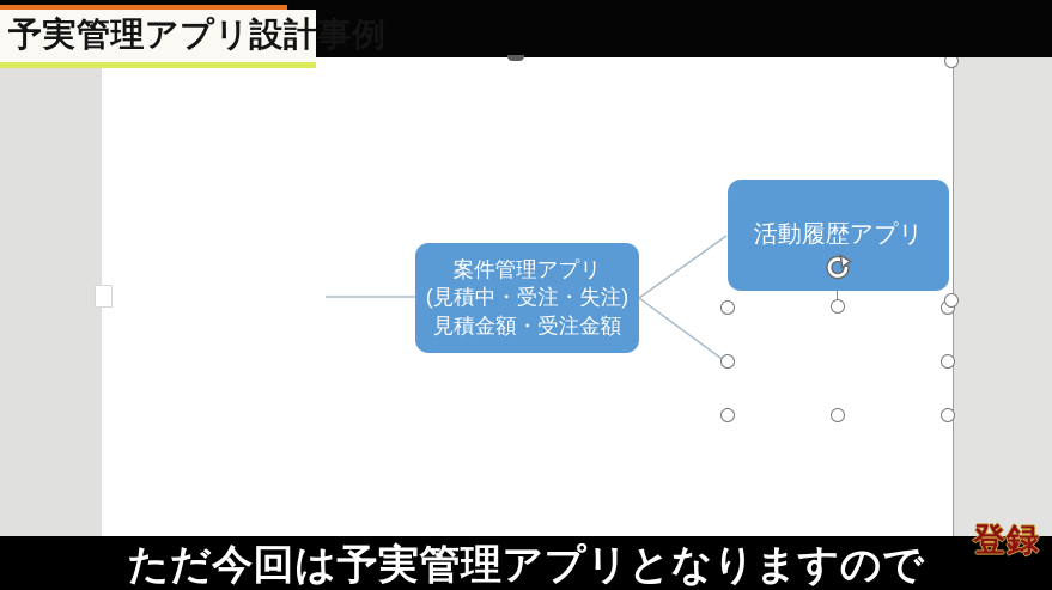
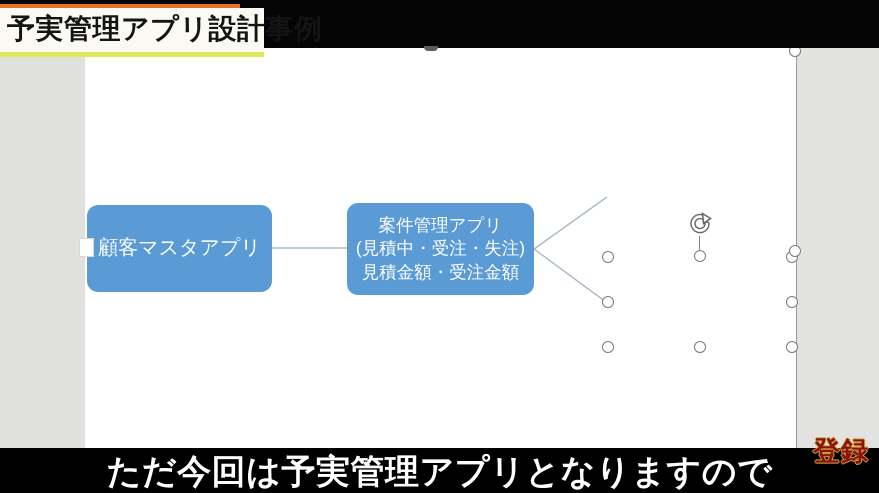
+ 顧客マスタアプリ
  案件管理アプリ
  (見積中・受注・失注)
  見積金額・受注金額
- 活動履歴アプリ
  予実管理アプリ設計事例
  ただ今回は予実管理アプリとなりますので
  登録
